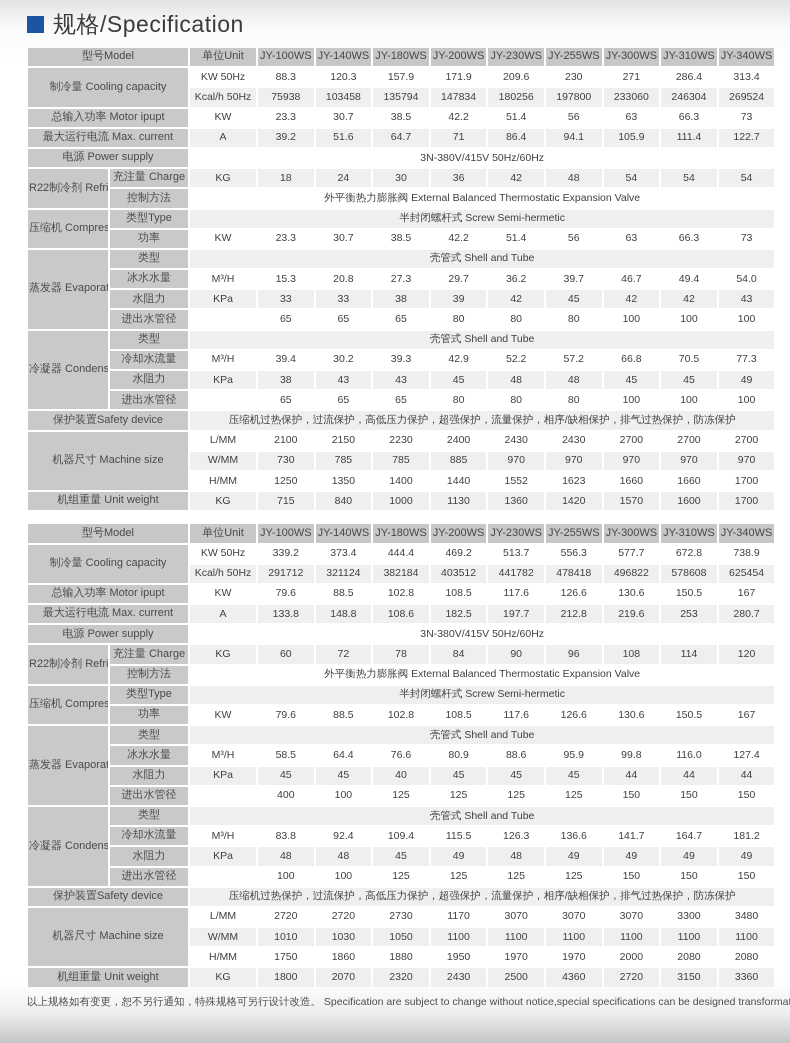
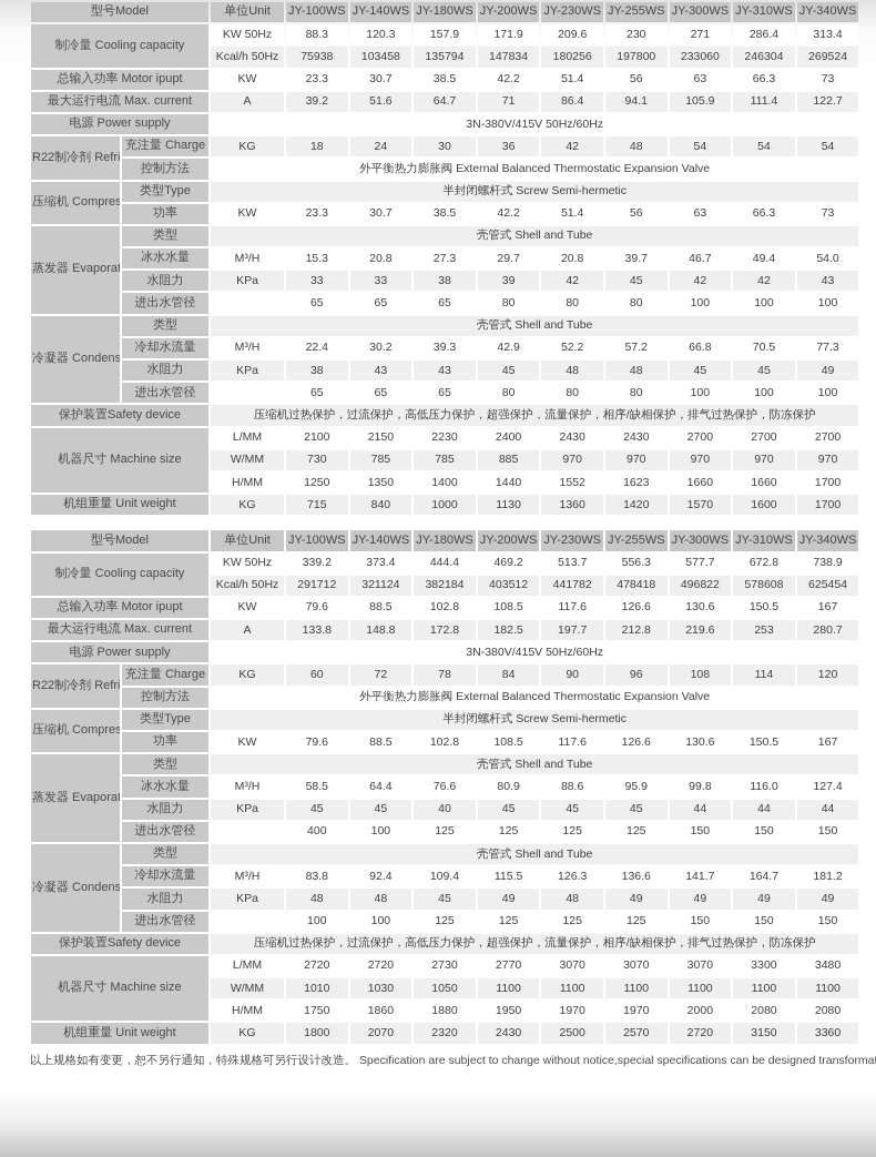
- 规格/Specification
  型号Model	单位Unit	JY-100WS	JY-140WS	JY-180WS	JY-200WS	JY-230WS	JY-255WS	JY-300WS	JY-310WS	JY-340WS
  制冷量 Cooling capacity	KW 50Hz	88.3	120.3	157.9	171.9	209.6	230	271	286.4	313.4
  Kcal/h 50Hz	75938	103458	135794	147834	180256	197800	233060	246304	269524
  总输入功率 Motor ipupt	KW	23.3	30.7	38.5	42.2	51.4	56	63	66.3	73
  最大运行电流 Max. current	A	39.2	51.6	64.7	71	86.4	94.1	105.9	111.4	122.7
  电源 Power supply	3N-380V/415V 50Hz/60Hz
  R22制冷剂 Refri	充注量 Charge	KG	18	24	30	36	42	48	54	54	54
  控制方法	外平衡热力膨胀阀 External Balanced Thermostatic Expansion Valve
  压缩机 Compres	类型Type	半封闭螺杆式 Screw Semi-hermetic
  功率	KW	23.3	30.7	38.5	42.2	51.4	56	63	66.3	73
  蒸发器 Evaporat	类型	壳管式 Shell and Tube
- 冰水水量	M³/H	15.3	20.8	27.3	29.7	36.2	39.7	46.7	49.4	54.0
+ 冰水水量	M³/H	15.3	20.8	27.3	29.7	20.8	39.7	46.7	49.4	54.0
  水阻力	KPa	33	33	38	39	42	45	42	42	43
  进出水管径		65	65	65	80	80	80	100	100	100
  冷凝器 Condens	类型	壳管式 Shell and Tube
- 冷却水流量	M³/H	39.4	30.2	39.3	42.9	52.2	57.2	66.8	70.5	77.3
+ 冷却水流量	M³/H	22.4	30.2	39.3	42.9	52.2	57.2	66.8	70.5	77.3
  水阻力	KPa	38	43	43	45	48	48	45	45	49
  进出水管径		65	65	65	80	80	80	100	100	100
  保护装置Safety device	压缩机过热保护，过流保护，高低压力保护，超强保护，流量保护，相序/缺相保护，排气过热保护，防冻保护
  机器尺寸 Machine size	L/MM	2100	2150	2230	2400	2430	2430	2700	2700	2700
  W/MM	730	785	785	885	970	970	970	970	970
  H/MM	1250	1350	1400	1440	1552	1623	1660	1660	1700
  机组重量 Unit weight	KG	715	840	1000	1130	1360	1420	1570	1600	1700
  型号Model	单位Unit	JY-100WS	JY-140WS	JY-180WS	JY-200WS	JY-230WS	JY-255WS	JY-300WS	JY-310WS	JY-340WS
  制冷量 Cooling capacity	KW 50Hz	339.2	373.4	444.4	469.2	513.7	556.3	577.7	672.8	738.9
  Kcal/h 50Hz	291712	321124	382184	403512	441782	478418	496822	578608	625454
  总输入功率 Motor ipupt	KW	79.6	88.5	102.8	108.5	117.6	126.6	130.6	150.5	167
- 最大运行电流 Max. current	A	133.8	148.8	108.6	182.5	197.7	212.8	219.6	253	280.7
+ 最大运行电流 Max. current	A	133.8	148.8	172.8	182.5	197.7	212.8	219.6	253	280.7
  电源 Power supply	3N-380V/415V 50Hz/60Hz
  R22制冷剂 Refri	充注量 Charge	KG	60	72	78	84	90	96	108	114	120
  控制方法	外平衡热力膨胀阀 External Balanced Thermostatic Expansion Valve
  压缩机 Compres	类型Type	半封闭螺杆式 Screw Semi-hermetic
  功率	KW	79.6	88.5	102.8	108.5	117.6	126.6	130.6	150.5	167
  蒸发器 Evaporat	类型	壳管式 Shell and Tube
  冰水水量	M³/H	58.5	64.4	76.6	80.9	88.6	95.9	99.8	116.0	127.4
  水阻力	KPa	45	45	40	45	45	45	44	44	44
  进出水管径		400	100	125	125	125	125	150	150	150
  冷凝器 Condens	类型	壳管式 Shell and Tube
  冷却水流量	M³/H	83.8	92.4	109.4	115.5	126.3	136.6	141.7	164.7	181.2
  水阻力	KPa	48	48	45	49	48	49	49	49	49
  进出水管径		100	100	125	125	125	125	150	150	150
  保护装置Safety device	压缩机过热保护，过流保护，高低压力保护，超强保护，流量保护，相序/缺相保护，排气过热保护，防冻保护
- 机器尺寸 Machine size	L/MM	2720	2720	2730	1170	3070	3070	3070	3300	3480
+ 机器尺寸 Machine size	L/MM	2720	2720	2730	2770	3070	3070	3070	3300	3480
  W/MM	1010	1030	1050	1100	1100	1100	1100	1100	1100
  H/MM	1750	1860	1880	1950	1970	1970	2000	2080	2080
- 机组重量 Unit weight	KG	1800	2070	2320	2430	2500	4360	2720	3150	3360
+ 机组重量 Unit weight	KG	1800	2070	2320	2430	2500	2570	2720	3150	3360
  以上规格如有变更，恕不另行通知，特殊规格可另行设计改造。 Specification are subject to change without notice,special specifications can be designed transforma
